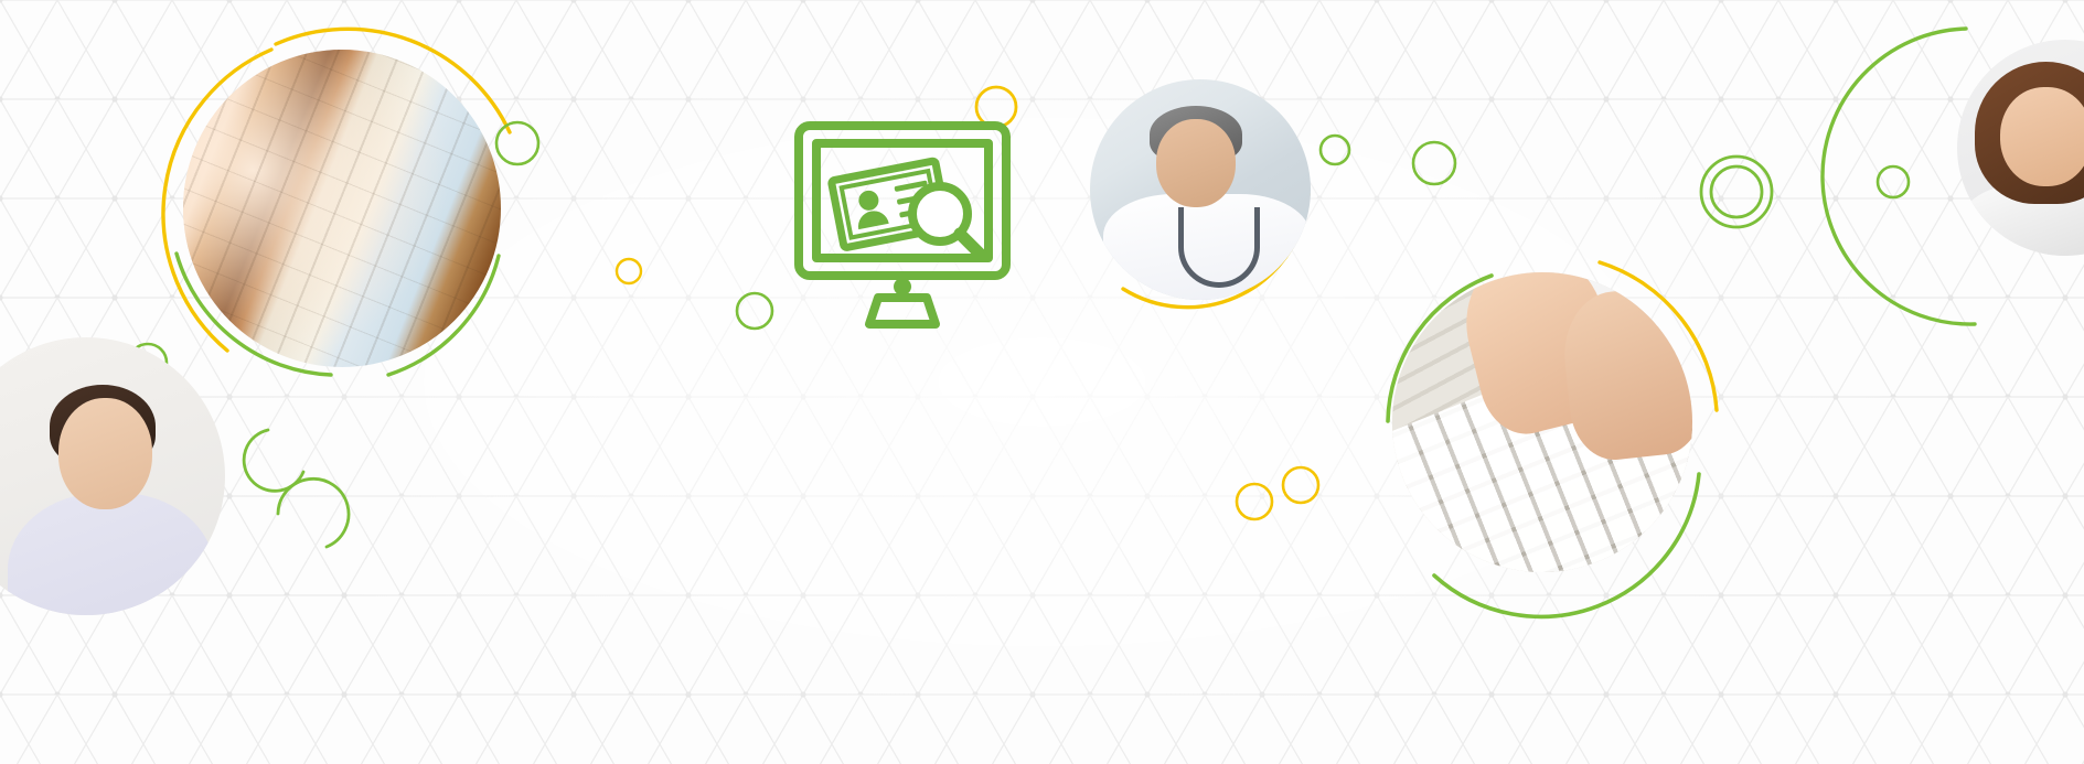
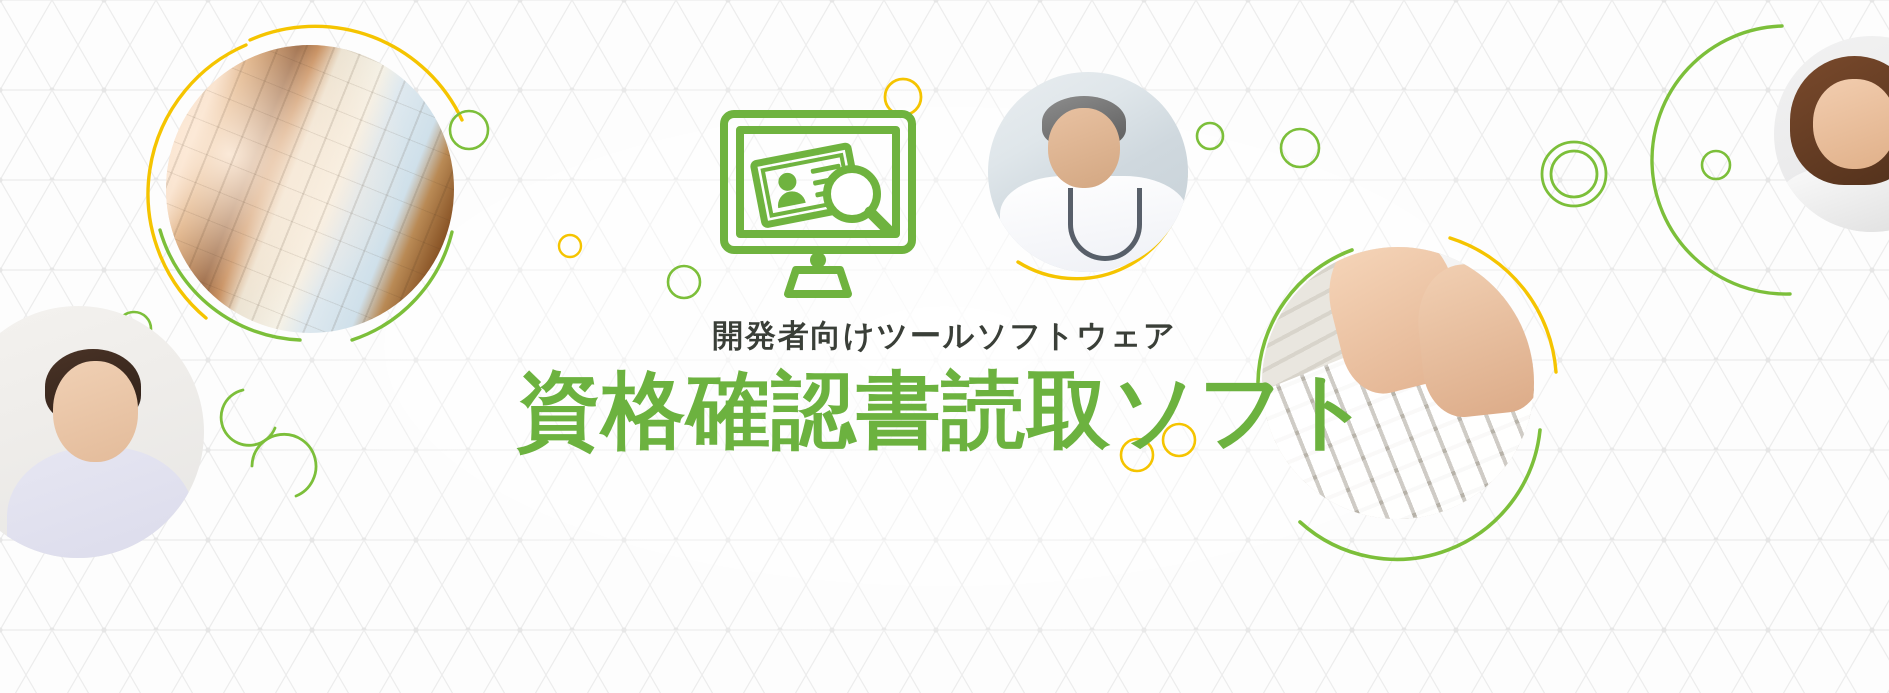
+ 開発者向けツールソフトウェア
+ 資格確認書読取ソフト
